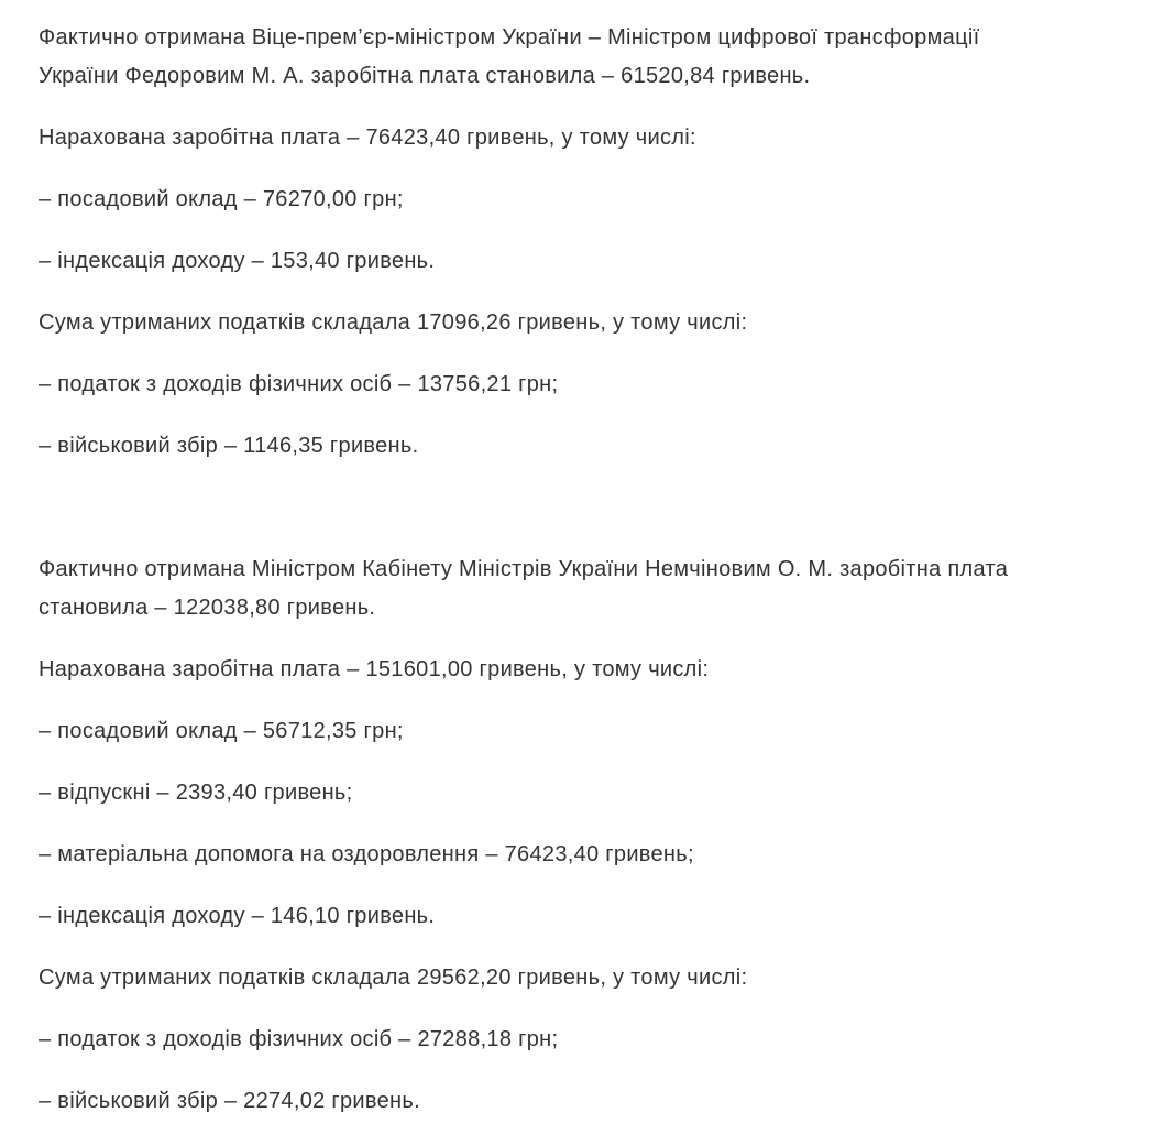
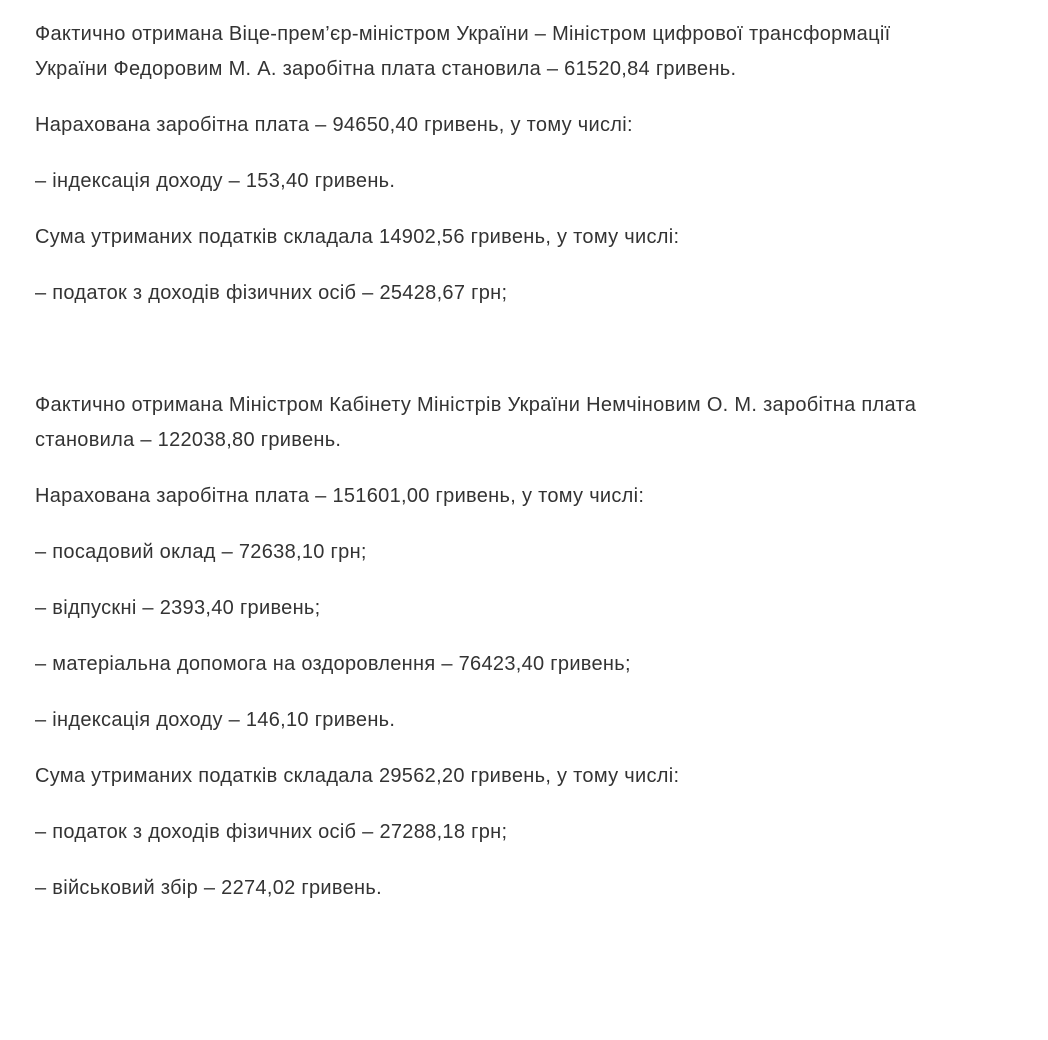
  Фактично отримана Віце-прем’єр-міністром України – Міністром цифрової трансформації
  України Федоровим М. А. заробітна плата становила – 61520,84 гривень.
- Нарахована заробітна плата – 76423,40 гривень, у тому числі:
+ Нарахована заробітна плата – 94650,40 гривень, у тому числі:
- – посадовий оклад – 76270,00 грн;
  – індексація доходу – 153,40 гривень.
- Сума утриманих податків складала 17096,26 гривень, у тому числі:
+ Сума утриманих податків складала 14902,56 гривень, у тому числі:
- – податок з доходів фізичних осіб – 13756,21 грн;
+ – податок з доходів фізичних осіб – 25428,67 грн;
- – військовий збір – 1146,35 гривень.
  Фактично отримана Міністром Кабінету Міністрів України Немчіновим О. М. заробітна плата
  становила – 122038,80 гривень.
  Нарахована заробітна плата – 151601,00 гривень, у тому числі:
- – посадовий оклад – 56712,35 грн;
+ – посадовий оклад – 72638,10 грн;
  – відпускні – 2393,40 гривень;
  – матеріальна допомога на оздоровлення – 76423,40 гривень;
  – індексація доходу – 146,10 гривень.
  Сума утриманих податків складала 29562,20 гривень, у тому числі:
  – податок з доходів фізичних осіб – 27288,18 грн;
  – військовий збір – 2274,02 гривень.
